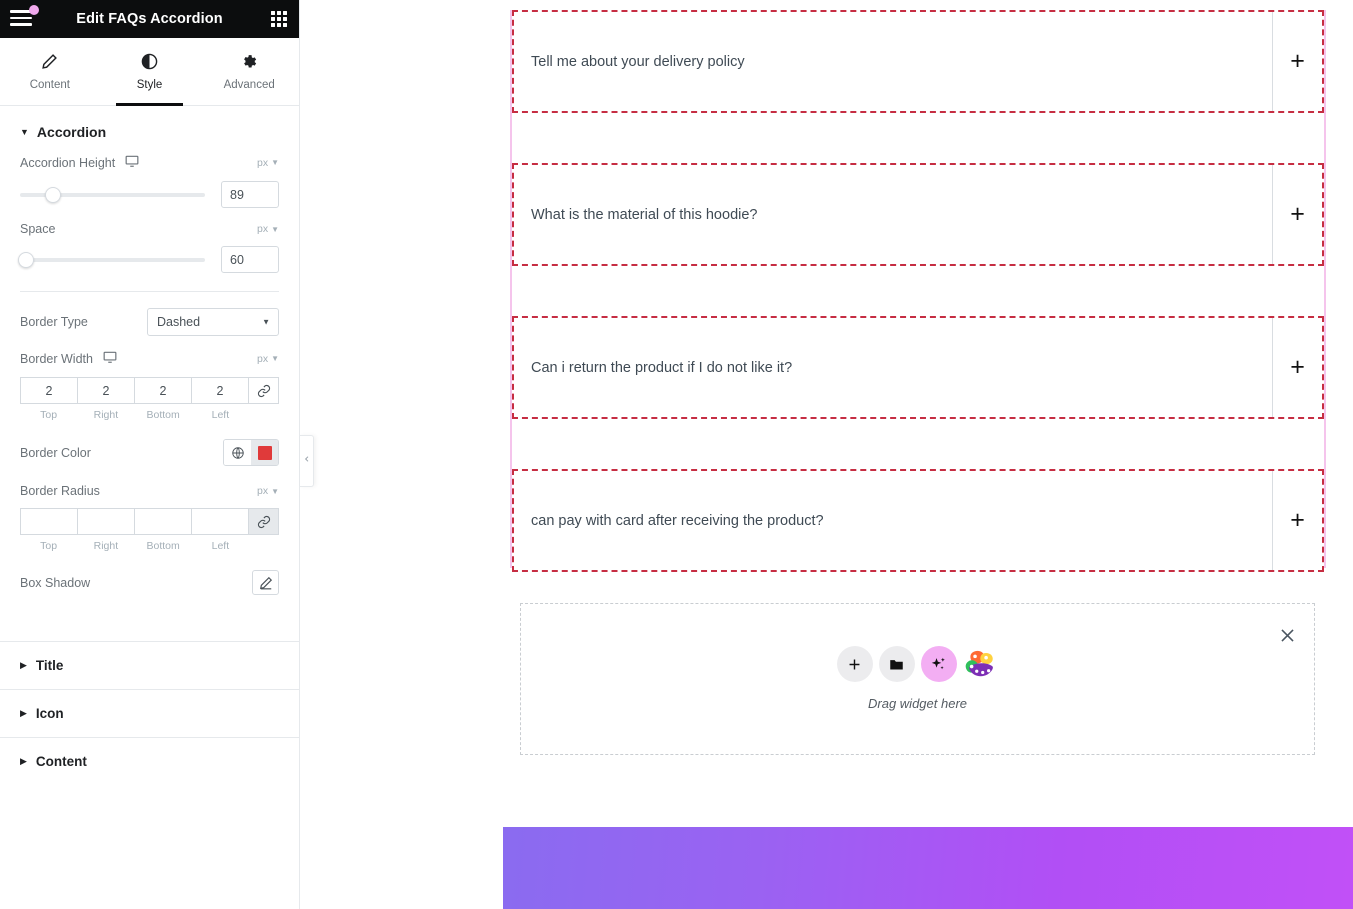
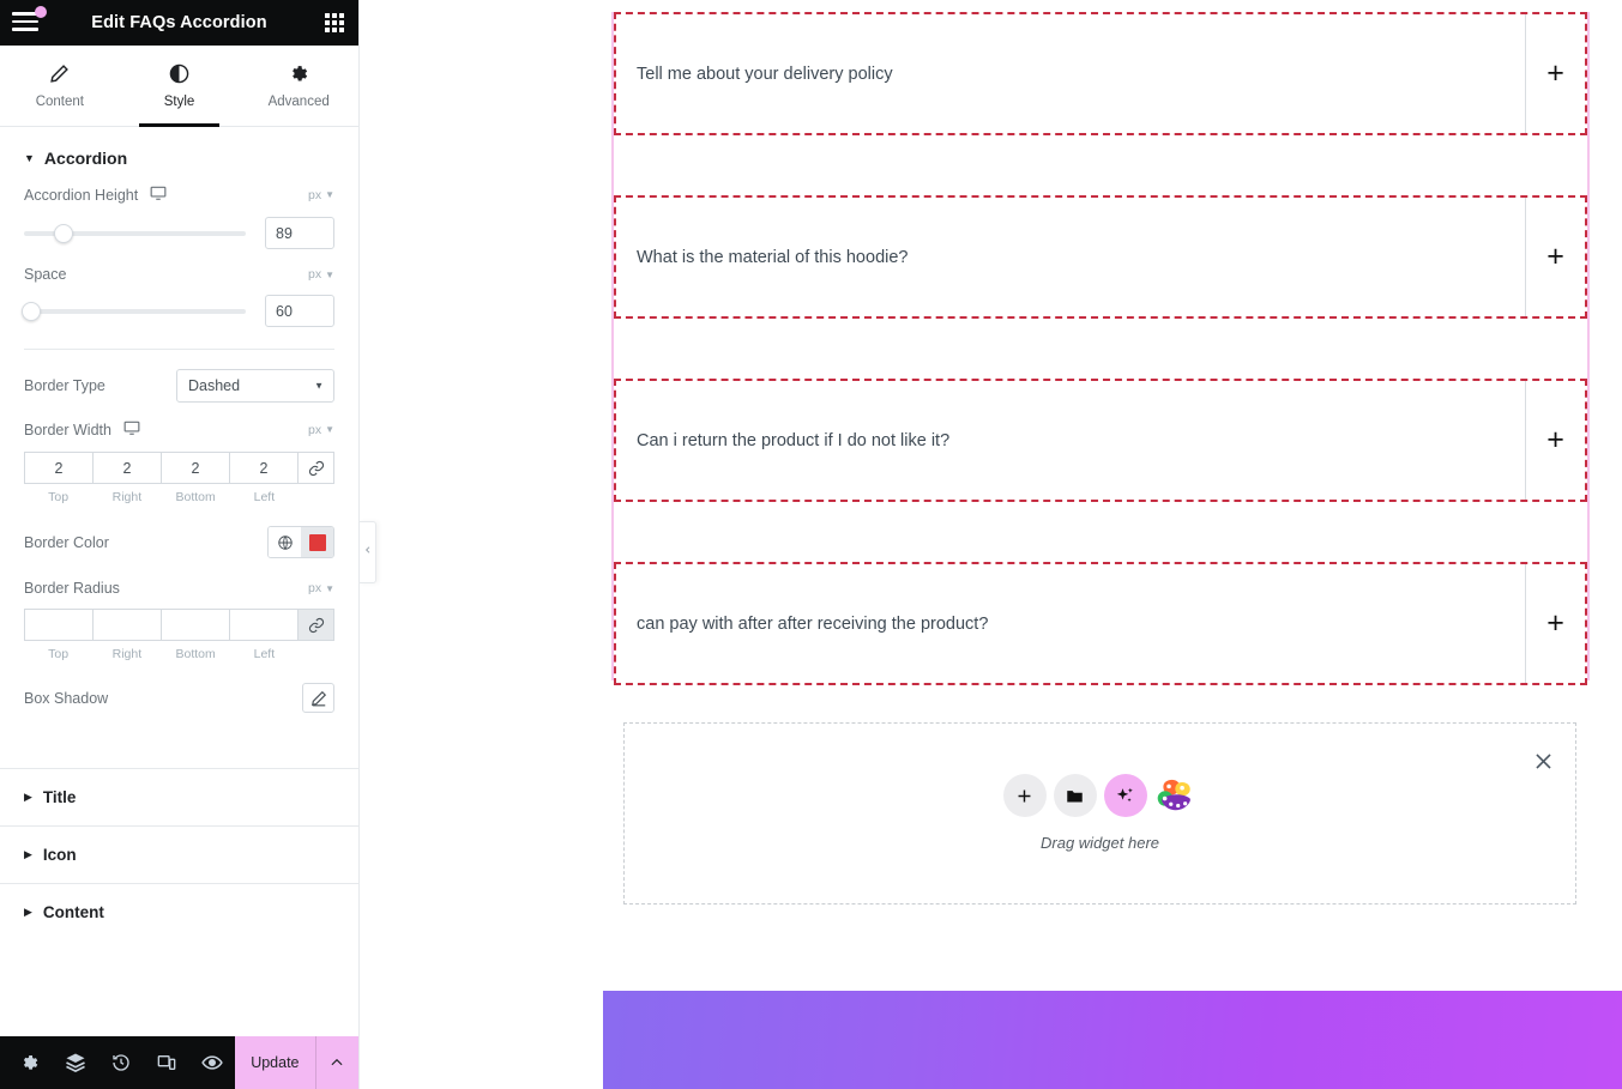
  Edit FAQs Accordion
  Content
  Style
  Advanced
  ▼
  Accordion
  Accordion Height
  px
  ▼
  89
  Space
  px
  ▼
  60
  Border Type
  Dashed
  ▼
  Border Width
  px
  ▼
  2
  2
  2
  2
  Top
  Right
  Bottom
  Left
  Border Color
  Border Radius
  px
  ▼
  Top
  Right
  Bottom
  Left
  Box Shadow
  ▶
  Title
  ▶
  Icon
  ▶
  Content
+ Update
  Tell me about your delivery policy
  +
  What is the material of this hoodie?
  +
  Can i return the product if I do not like it?
  +
- can pay with card after receiving the product?
+ can pay with after after receiving the product?
  +
  Drag widget here
